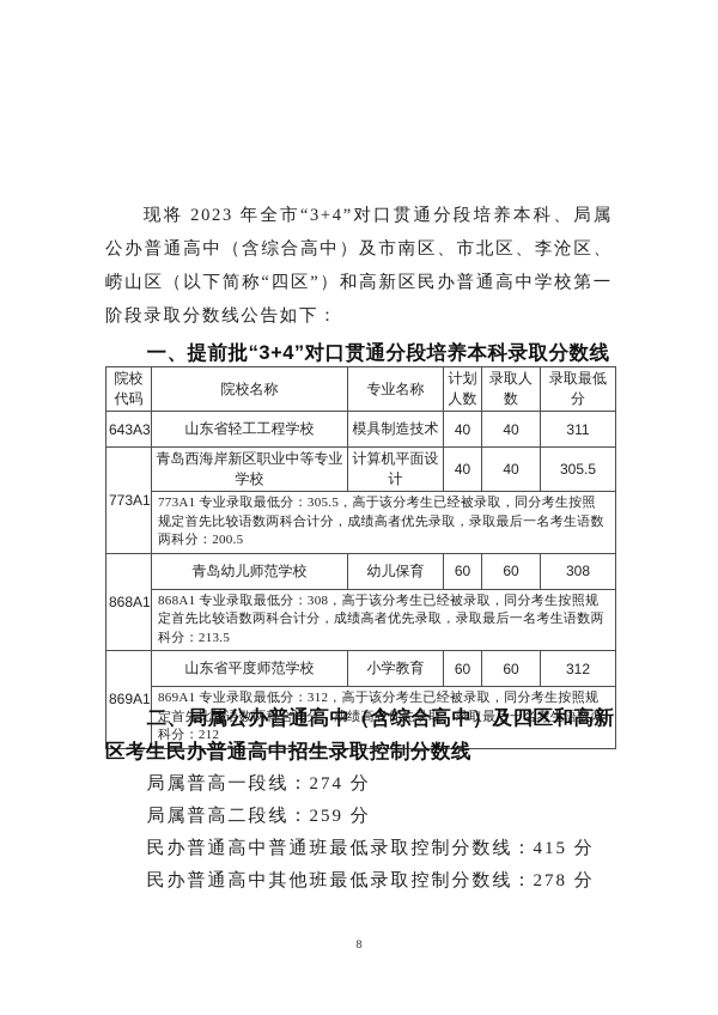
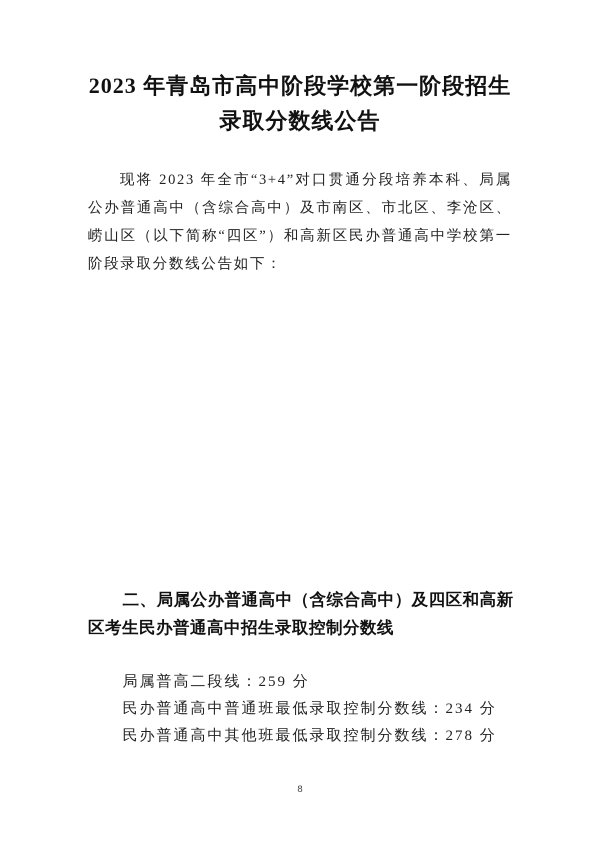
+ 2023 年青岛市高中阶段学校第一阶段招生
+ 录取分数线公告
  现将 2023 年全市“3+4”对口贯通分段培养本科、局属公办普通高中（含综合高中）及市南区、市北区、李沧区、崂山区（以下简称“四区”）和高新区民办普通高中学校第一阶段录取分数线公告如下：
- 一、提前批“3+4”对口贯通分段培养本科录取分数线
- 院校代码	院校名称	专业名称	计划人数	录取人数	录取最低分
- 643A3	山东省轻工工程学校	模具制造技术	40	40	311
- 773A1	青岛西海岸新区职业中等专业学校	计算机平面设计	40	40	305.5
- 773A1 专业录取最低分：305.5，高于该分考生已经被录取，同分考生按照规定首先比较语数两科合计分，成绩高者优先录取，录取最后一名考生语数两科分：200.5
- 868A1	青岛幼儿师范学校	幼儿保育	60	60	308
- 868A1 专业录取最低分：308，高于该分考生已经被录取，同分考生按照规定首先比较语数两科合计分，成绩高者优先录取，录取最后一名考生语数两科分：213.5
- 869A1	山东省平度师范学校	小学教育	60	60	312
- 869A1 专业录取最低分：312，高于该分考生已经被录取，同分考生按照规定首先比较语数两科合计分，成绩高者优先录取，录取最后一名考生语数两科分：212
  二、局属公办普通高中（含综合高中）及四区和高新区考生民办普通高中招生录取控制分数线
- 局属普高一段线：274 分
  局属普高二段线：259 分
- 民办普通高中普通班最低录取控制分数线：415 分
+ 民办普通高中普通班最低录取控制分数线：234 分
  民办普通高中其他班最低录取控制分数线：278 分
  8
